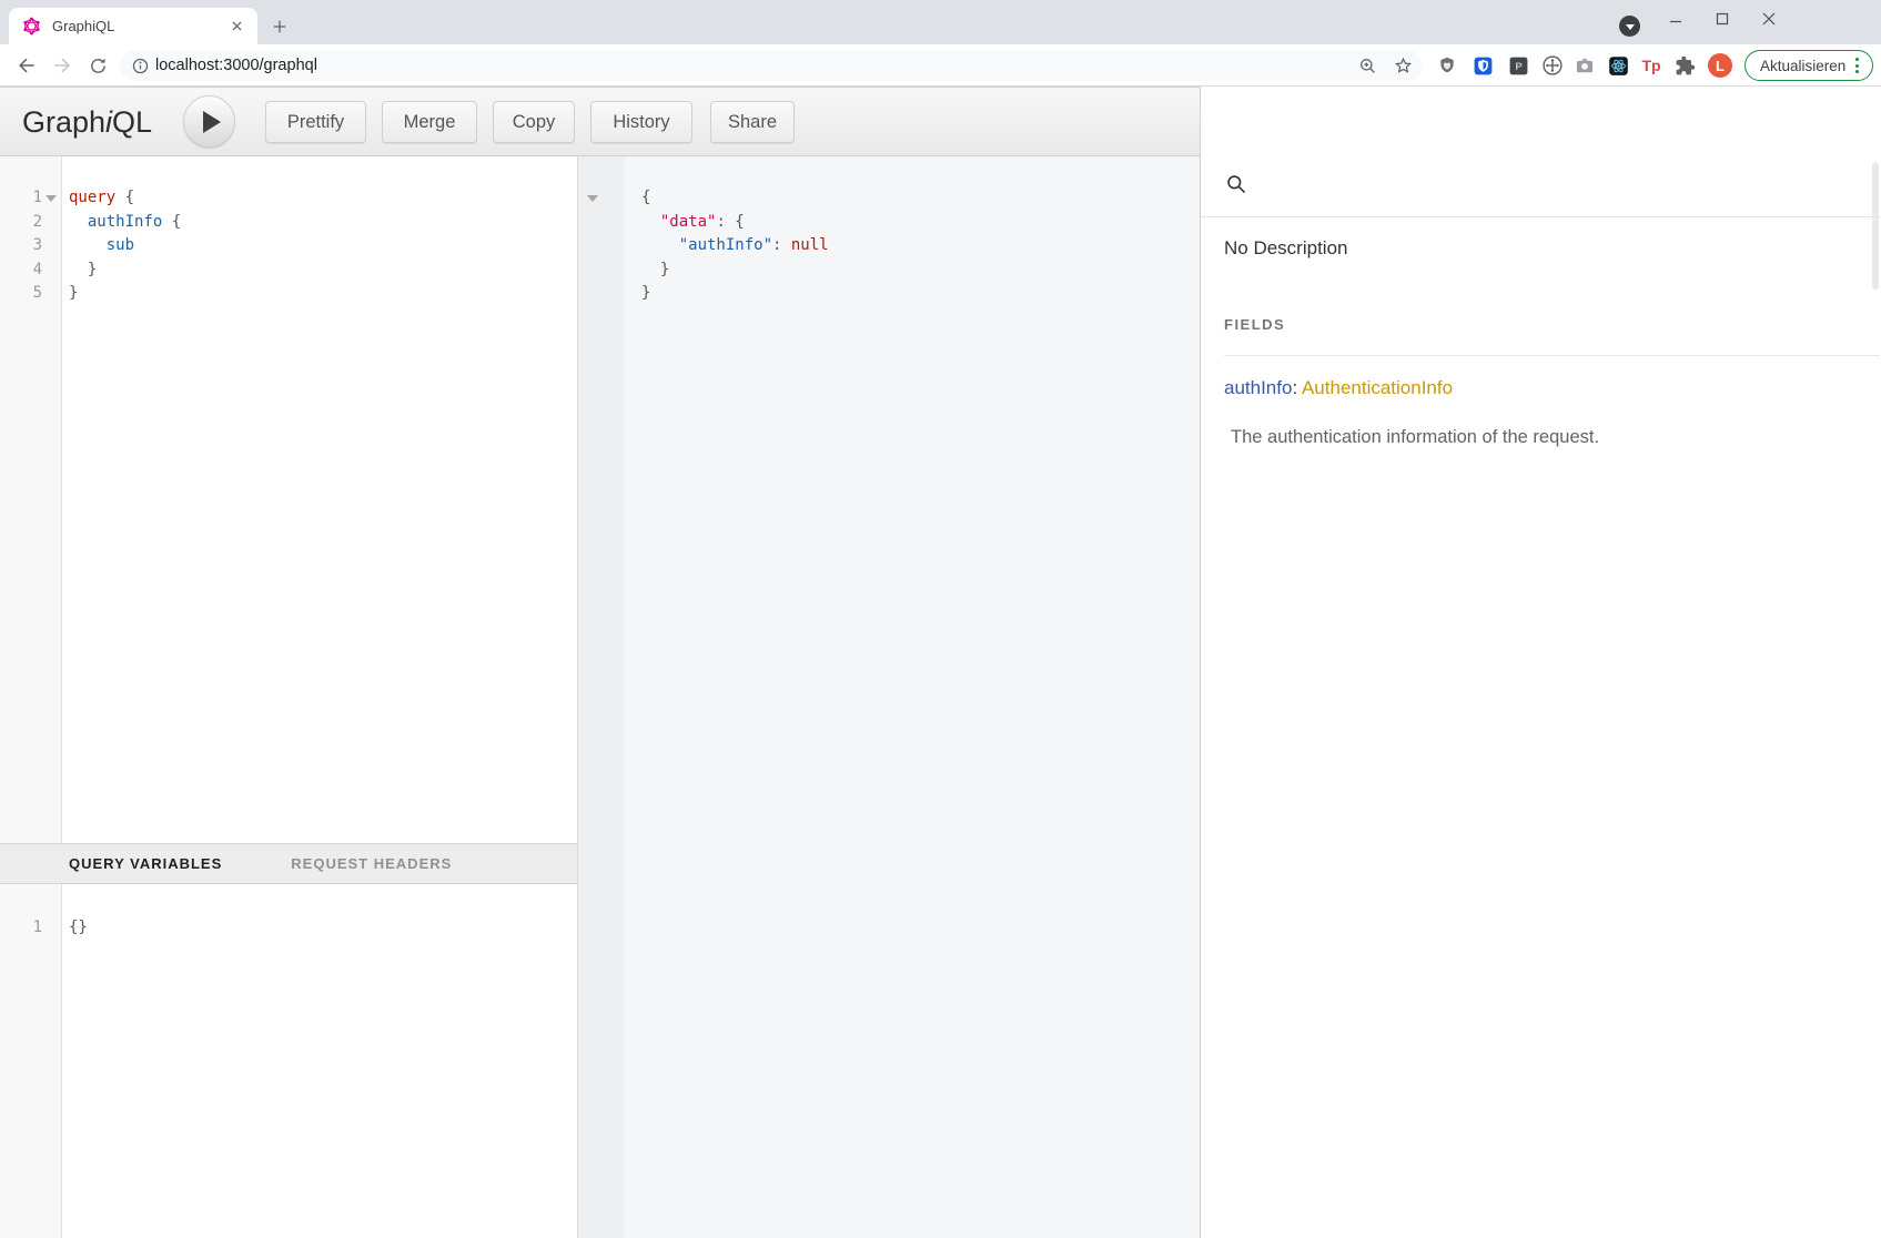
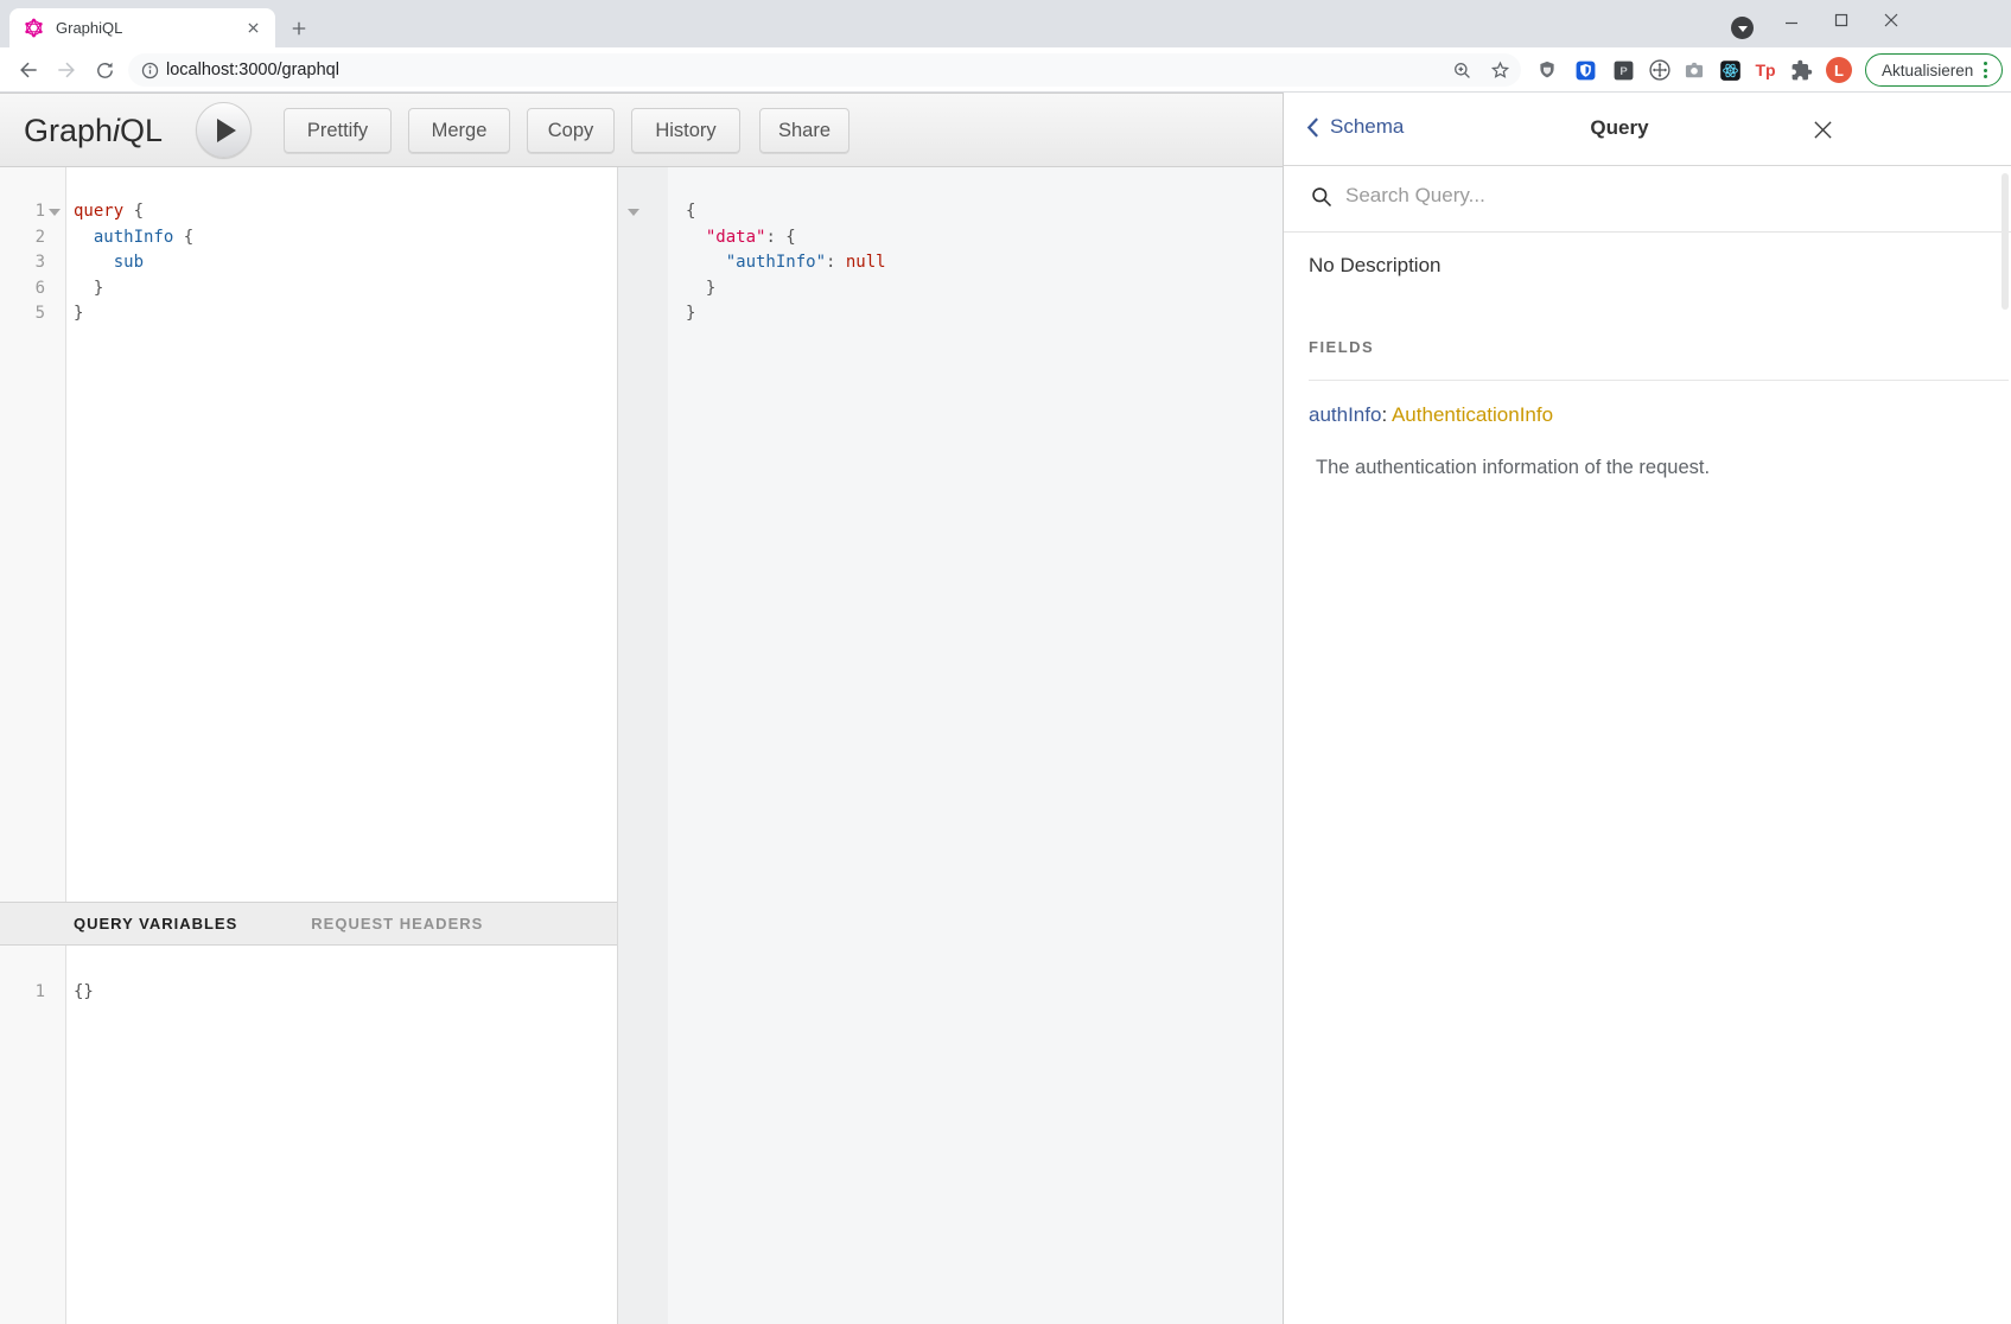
  GraphiQL
  localhost:3000/graphql
  P
  Tp
  L
  Aktualisieren
  GraphiQL
  Prettify
  Merge
  Copy
  History
  Share
  1
  2
  3
- 4
+ 6
  5
  query {
  authInfo {
  sub
  }
  }
  {
  "data": {
  "authInfo": null
  }
  }
  QUERY VARIABLES
  REQUEST HEADERS
  1
  {}
+ Schema
+ Query
+ Search Query...
  No Description
  FIELDS
  authInfo: AuthenticationInfo
  The authentication information of the request.
